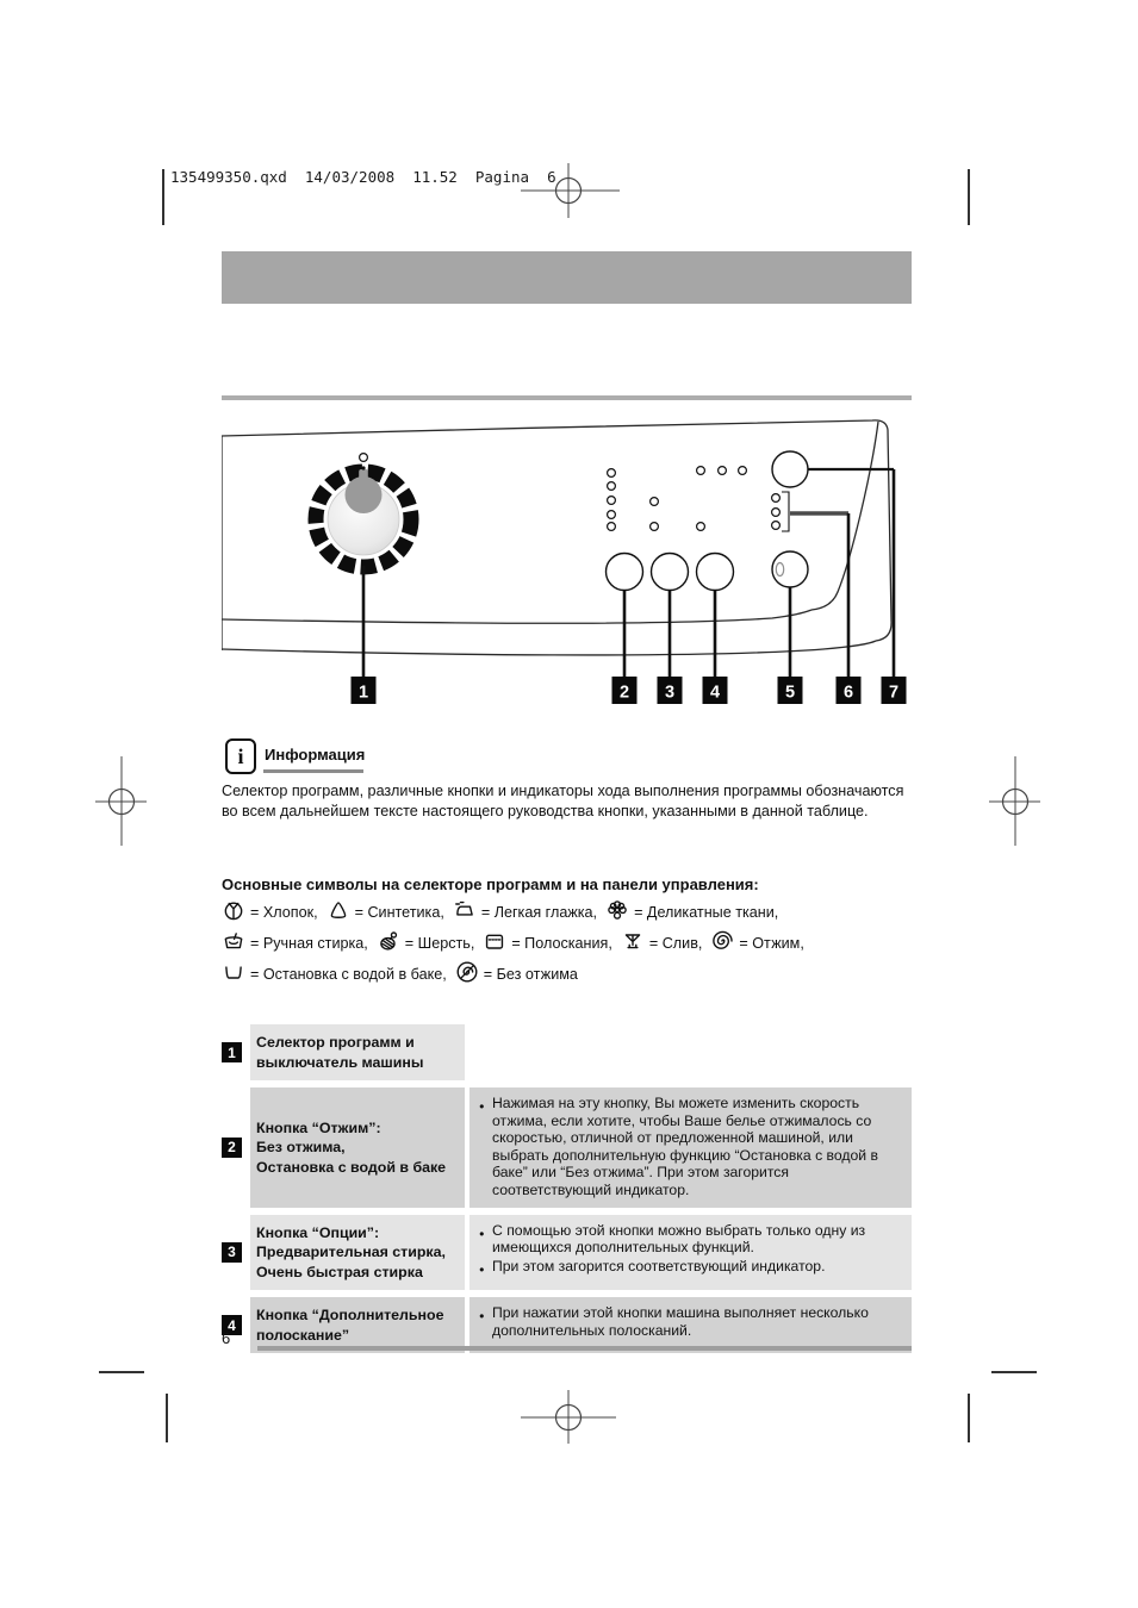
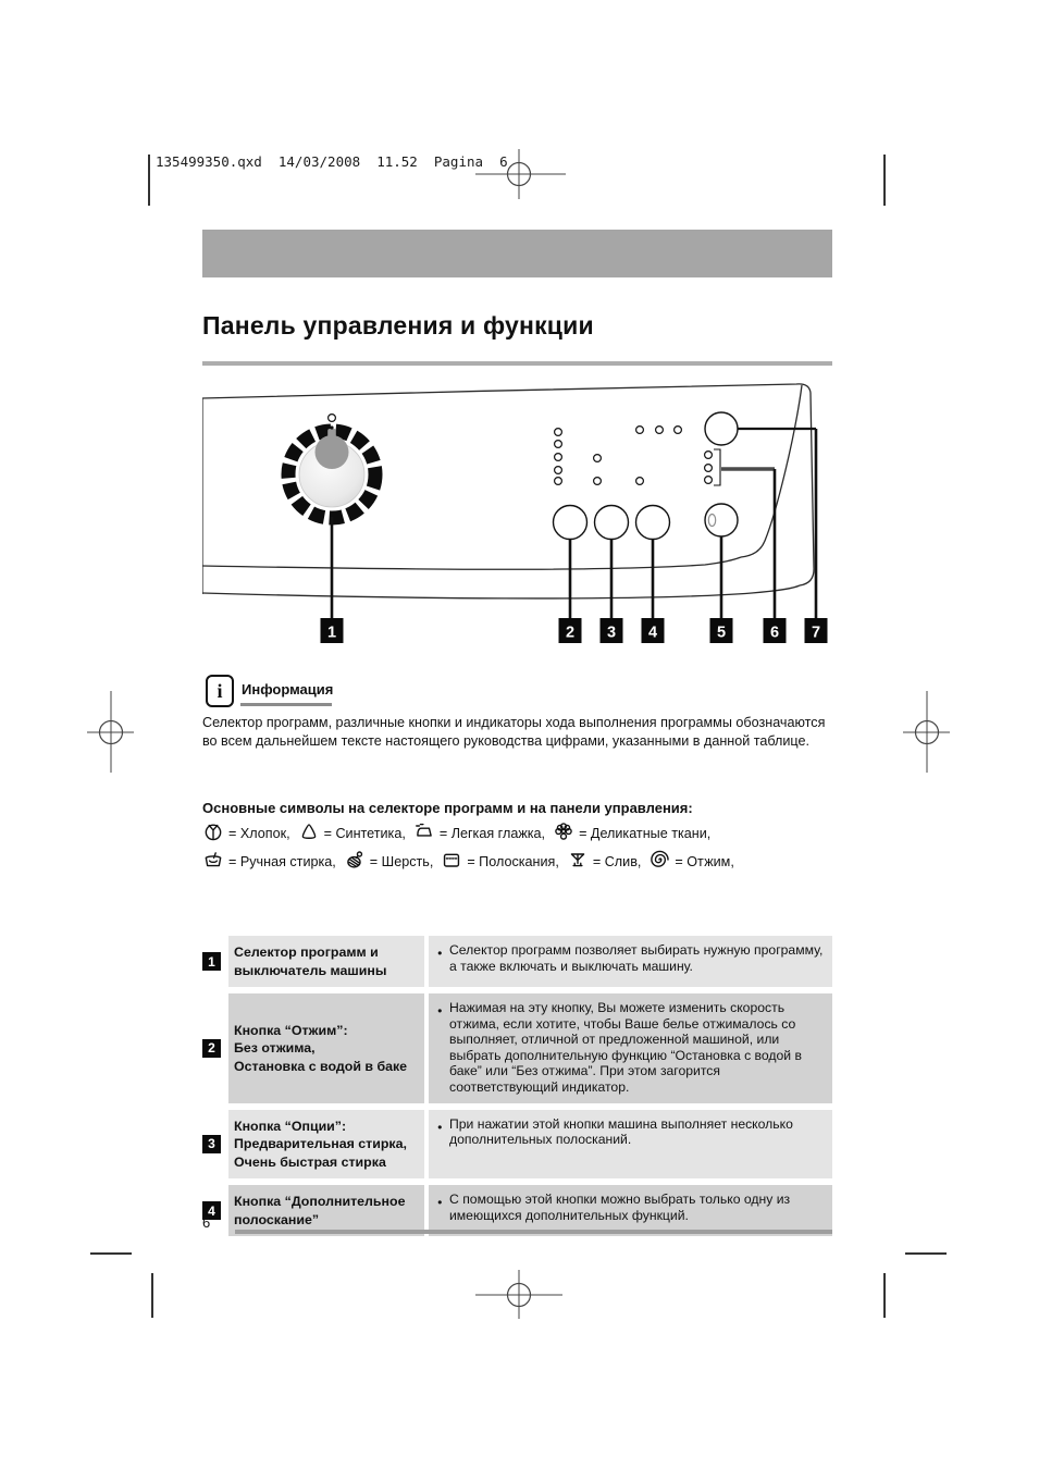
  135499350.qxd 14/03/2008 11.52 Pagina 6
+ Панель управления и функции
  1
  2
  3
  4
  5
  6
  7
  i
  Информация
- Селектор программ, различные кнопки и индикаторы хода выполнения программы обозначаются во всем дальнейшем тексте настоящего руководства кнопки, указанными в данной таблице.
+ Селектор программ, различные кнопки и индикаторы хода выполнения программы обозначаются во всем дальнейшем тексте настоящего руководства цифрами, указанными в данной таблице.
  Основные символы на селекторе программ и на панели управления:
  = Хлопок,
  = Синтетика,
  = Легкая глажка,
  = Деликатные ткани,
  = Ручная стирка,
  = Шерсть,
  = Полоскания,
  = Слив,
  = Отжим,
- = Остановка с водой в баке,
- = Без отжима
  1
  Селектор программ и
  выключатель машины
+ Селектор программ позволяет выбирать нужную программу, а также включать и выключать машину.
  2
  Кнопка “Отжим”:
  Без отжима,
  Остановка с водой в баке
- Нажимая на эту кнопку, Вы можете изменить скорость отжима, если хотите, чтобы Ваше белье отжималось со скоростью, отличной от предложенной машиной, или выбрать дополнительную функцию “Остановка с водой в баке” или “Без отжима”. При этом загорится соответствующий индикатор.
+ Нажимая на эту кнопку, Вы можете изменить скорость отжима, если хотите, чтобы Ваше белье отжималось со выполняет, отличной от предложенной машиной, или выбрать дополнительную функцию “Остановка с водой в баке” или “Без отжима”. При этом загорится соответствующий индикатор.
  3
  Кнопка “Опции”:
  Предварительная стирка,
  Очень быстрая стирка
- С помощью этой кнопки можно выбрать только одну из имеющихся дополнительных функций.
+ При нажатии этой кнопки машина выполняет несколько дополнительных полосканий.
- При этом загорится соответствующий индикатор.
  4
  Кнопка “Дополнительное
  полоскание”
- При нажатии этой кнопки машина выполняет несколько дополнительных полосканий.
+ С помощью этой кнопки можно выбрать только одну из имеющихся дополнительных функций.
  6
